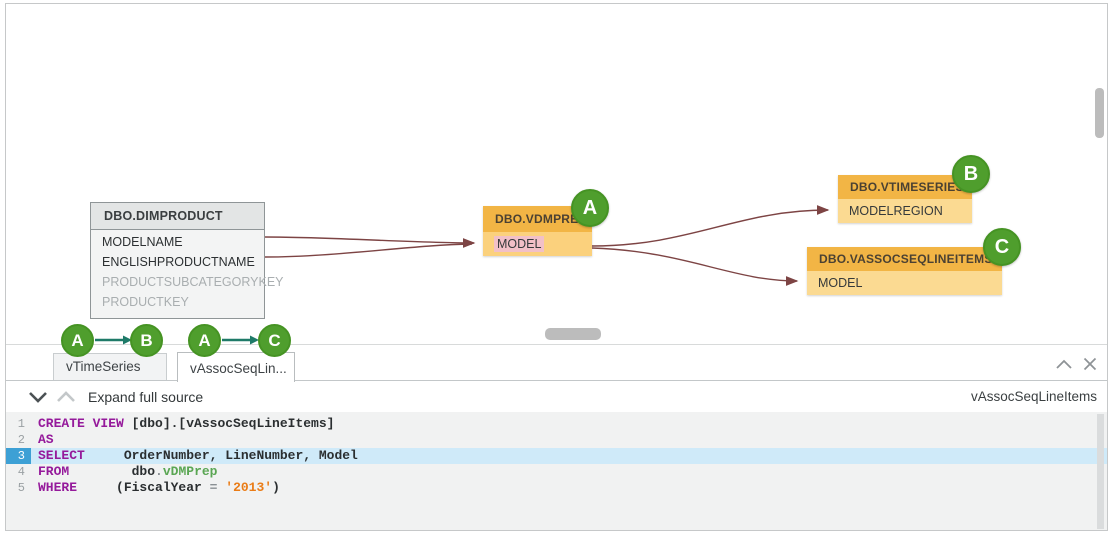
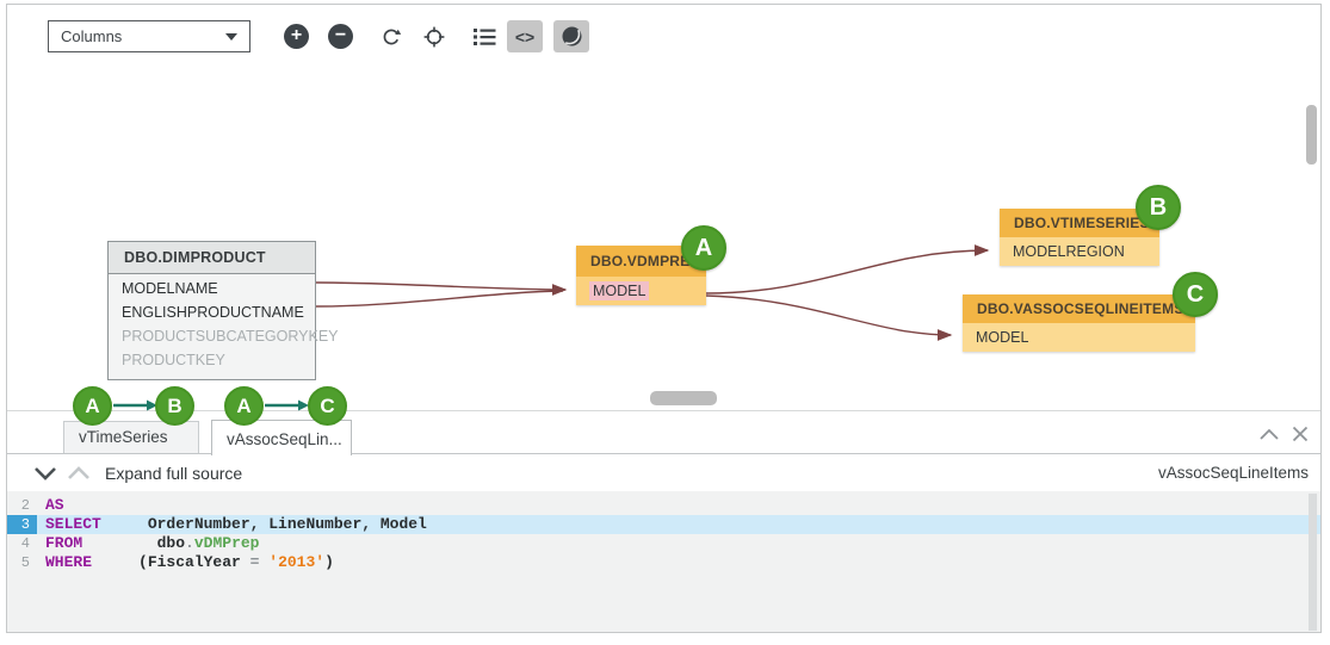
+ Columns
+ +
+ −
+ <>
  DBO.DIMPRODUCT
  MODELNAME
  ENGLISHPRODUCTNAME
  PRODUCTSUBCATEGORYKEY
  PRODUCTKEY
  DBO.VDMPR
  MODEL
  DBO.VTIMESERIE
  MODELREGION
  DBO.VASSOCSEQLINEITEM
  MODEL
  A
  B
  C
  A
  B
  A
  C
  vTimeSeries
  vAssocSeqLin...
  Expand full source
  vAssocSeqLineItems
- 1
- CREATE VIEW [dbo].[vAssocSeqLineItems]
  2
  AS
  3
  SELECT OrderNumber, LineNumber, Model
  4
  FROM dbo.vDMPrep
  5
  WHERE (FiscalYear = '2013')
